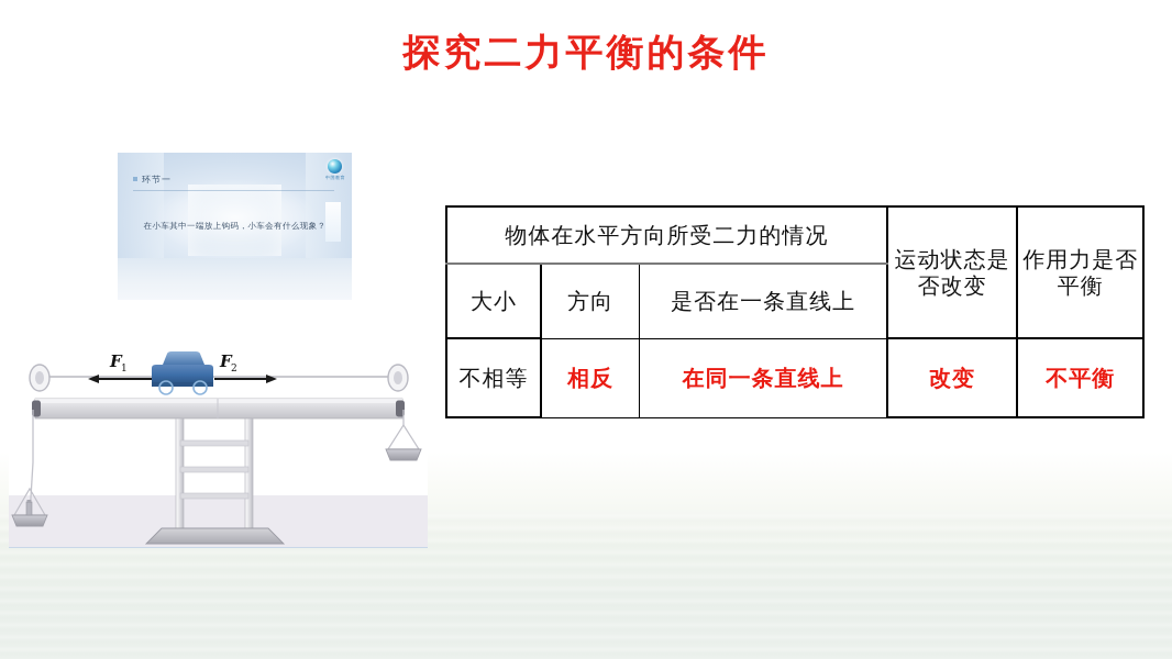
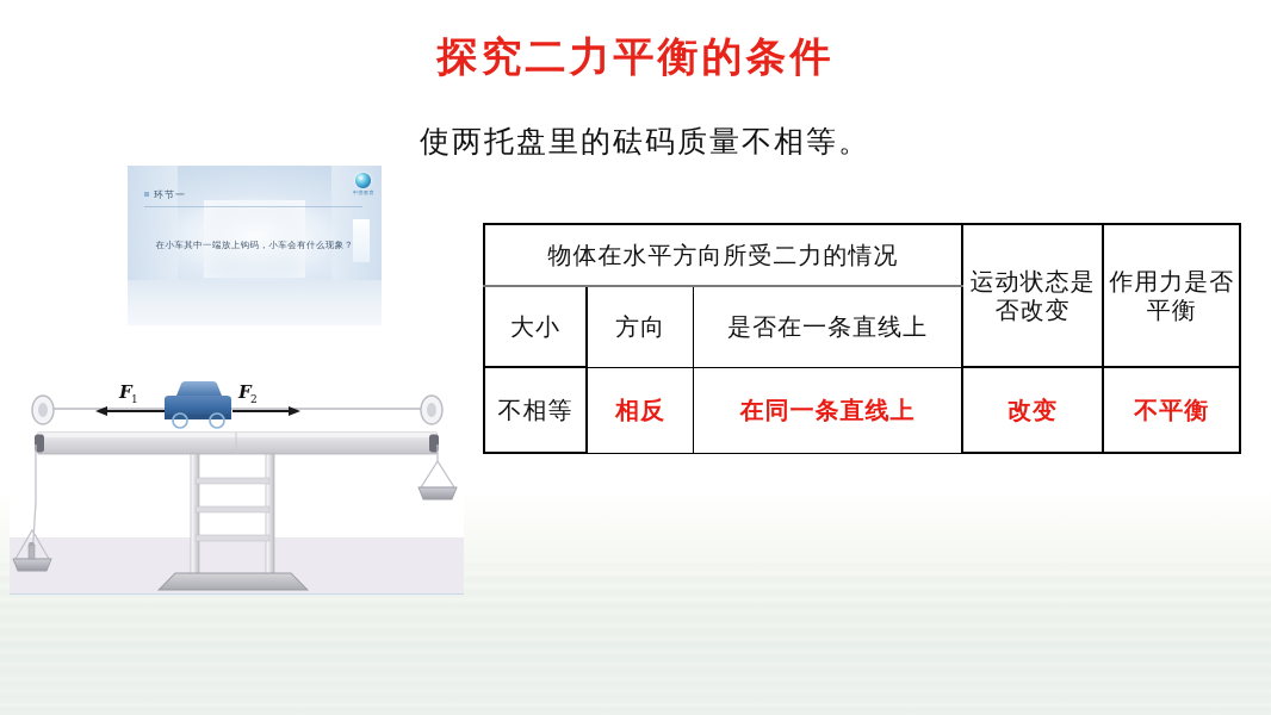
  探究二力平衡的条件
+ 使两托盘里的砝码质量不相等。
  环节一
  在小车其中一端放上钩码，小车会有什么现象？
  F
  1
  F
  2
  物体在水平方向所受二力的情况	运动状态是否改变	作用力是否平衡
  大小	方向	是否在一条直线上
  不相等	相反	在同一条直线上	改变	不平衡
